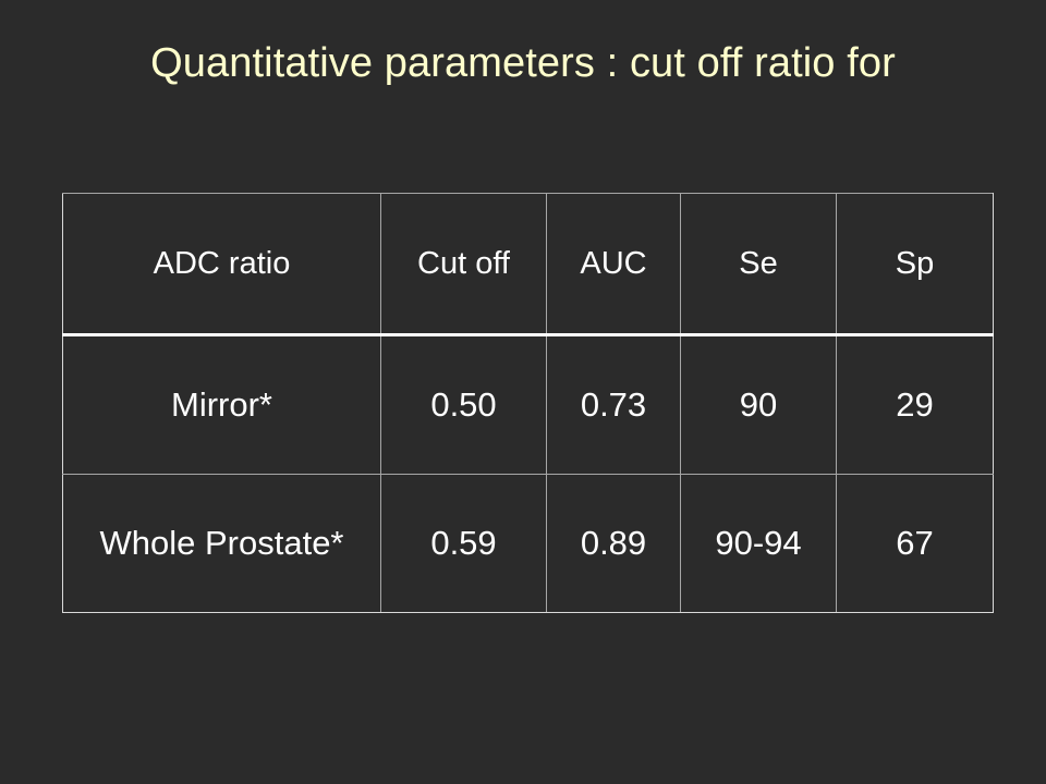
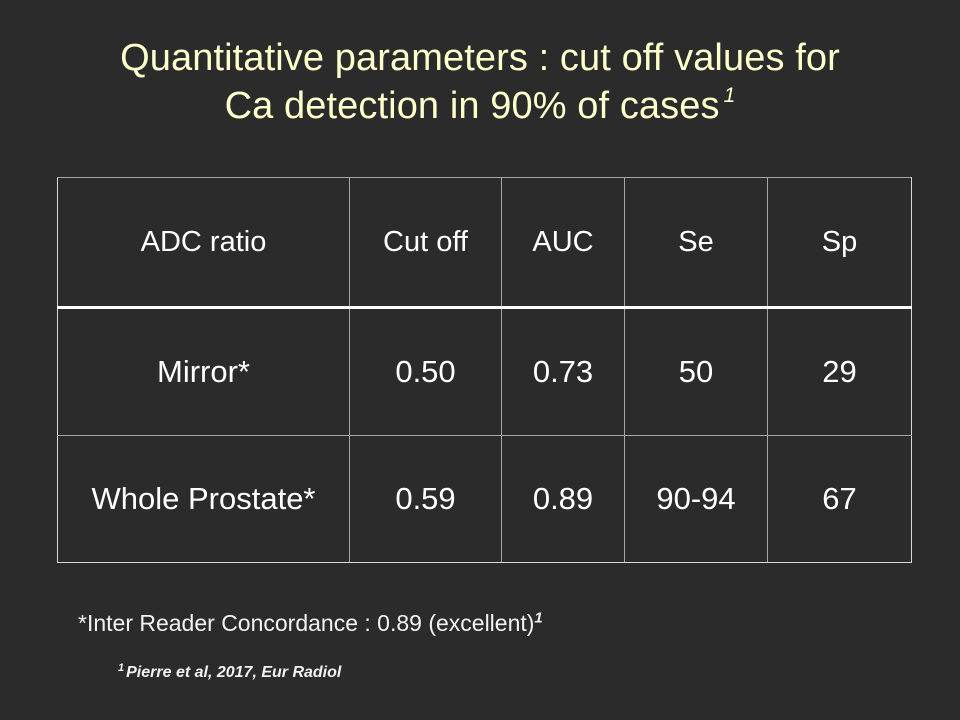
- Quantitative parameters : cut off ratio for
+ Quantitative parameters : cut off values for
+ Ca detection in 90% of cases 1
  ADC ratio	Cut off	AUC	Se	Sp
- Mirror*	0.50	0.73	90	29
+ Mirror*	0.50	0.73	50	29
  Whole Prostate*	0.59	0.89	90-94	67
+ *Inter Reader Concordance : 0.89 (excellent)1
+ 1 Pierre et al, 2017, Eur Radiol
